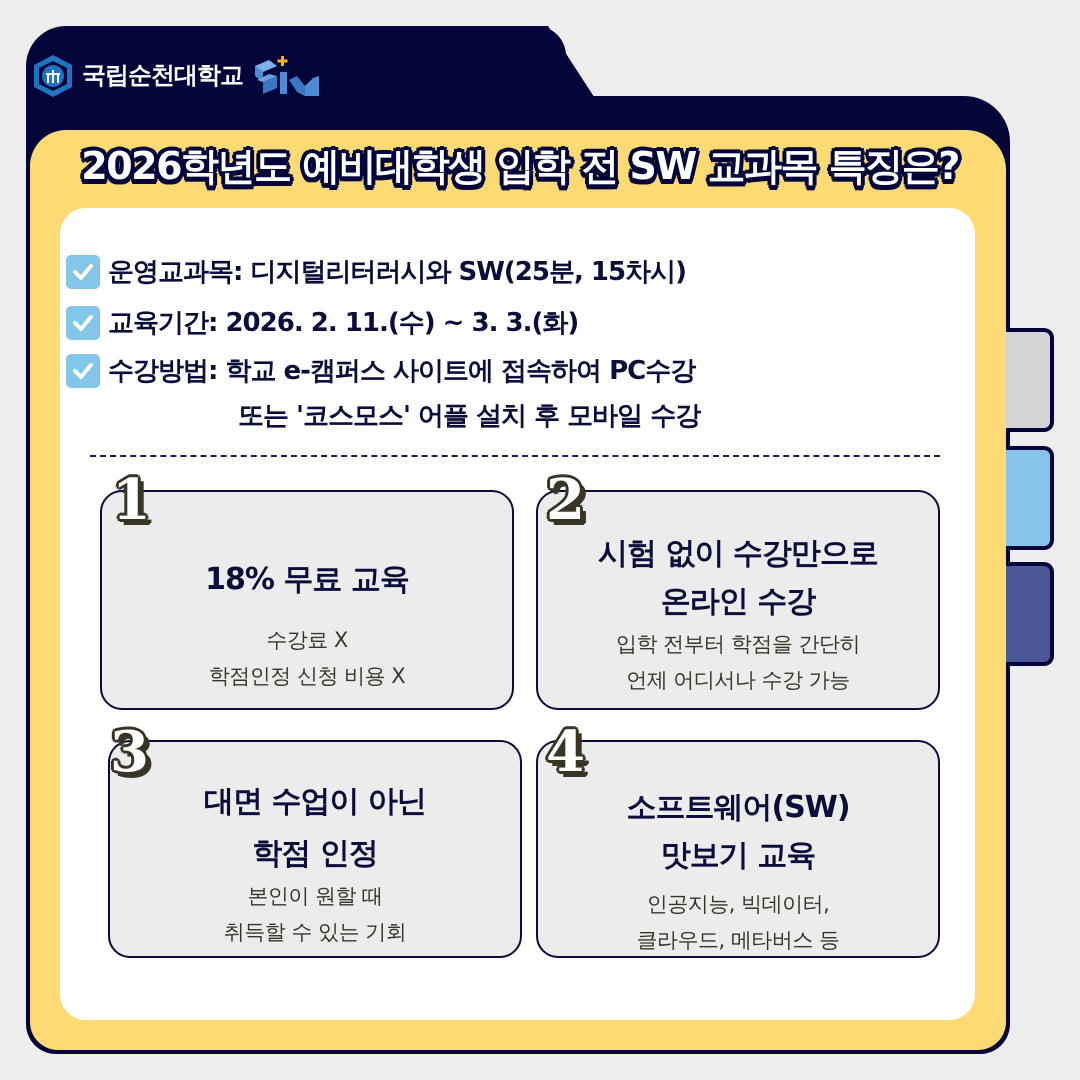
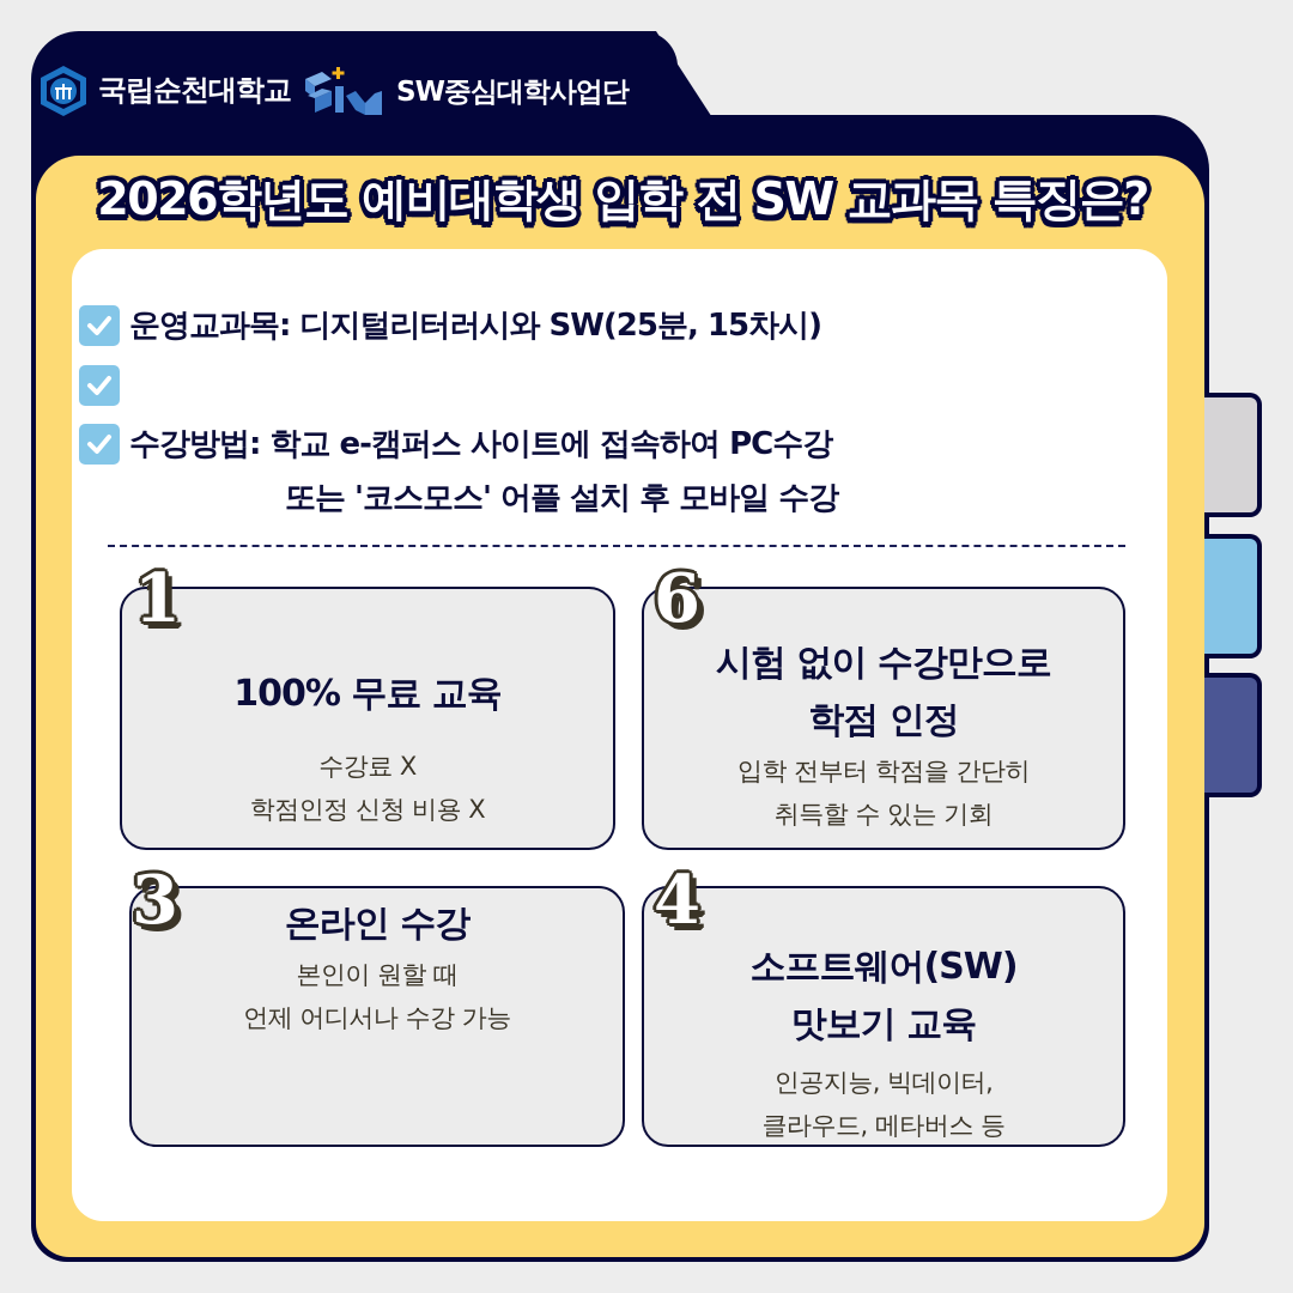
  국립순천대학교
+ SW중심대학사업단
  2026학년도 예비대학생 입학 전 SW 교과목 특징은?
  운영교과목: 디지털리터러시와 SW(25분, 15차시)
- 교육기간: 2026. 2. 11.(수) ~ 3. 3.(화)
  수강방법: 학교 e-캠퍼스 사이트에 접속하여 PC수강
  또는 '코스모스' 어플 설치 후 모바일 수강
- 18% 무료 교육
+ 100% 무료 교육
  수강료 X
  학점인정 신청 비용 X
  1
  시험 없이 수강만으로
- 온라인 수강
+ 학점 인정
  입학 전부터 학점을 간단히
- 언제 어디서나 수강 가능
+ 취득할 수 있는 기회
- 2
+ 6
- 대면 수업이 아닌
- 학점 인정
+ 온라인 수강
  본인이 원할 때
- 취득할 수 있는 기회
+ 언제 어디서나 수강 가능
  3
  소프트웨어(SW)
  맛보기 교육
  인공지능, 빅데이터,
  클라우드, 메타버스 등
  4
